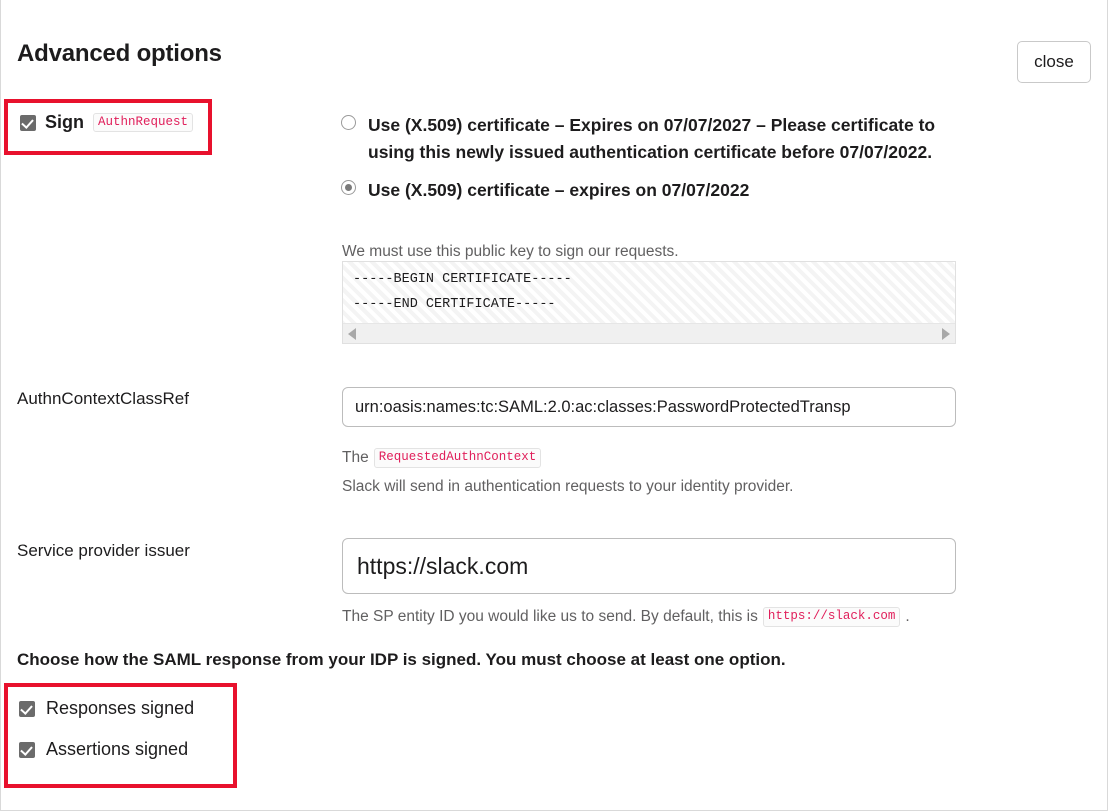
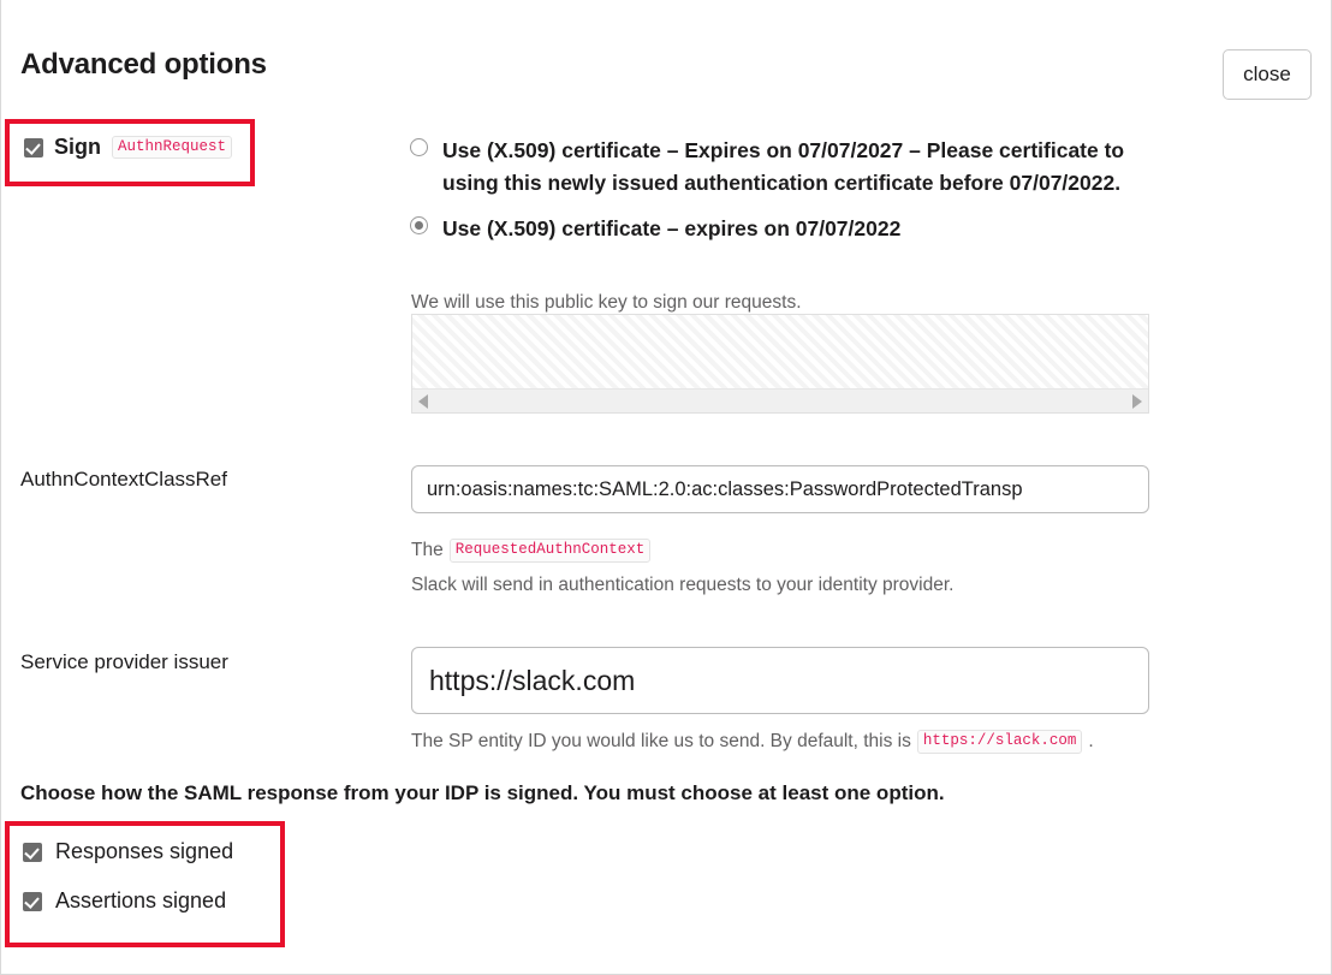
  Advanced options
  close
  Sign
  AuthnRequest
  Use (X.509) certificate – Expires on 07/07/2027 – Please certificate to using this newly issued authentication certificate before 07/07/2022.
  Use (X.509) certificate – expires on 07/07/2022
- We must use this public key to sign our requests.
+ We will use this public key to sign our requests.
- -----BEGIN CERTIFICATE-----
- -----END CERTIFICATE-----
  AuthnContextClassRef
  urn:oasis:names:tc:SAML:2.0:ac:classes:PasswordProtectedTransp
  The
  RequestedAuthnContext
  Slack will send in authentication requests to your identity provider.
  Service provider issuer
  https://slack.com
  The SP entity ID you would like us to send. By default, this is
  https://slack.com
  .
  Choose how the SAML response from your IDP is signed. You must choose at least one option.
  Responses signed
  Assertions signed
